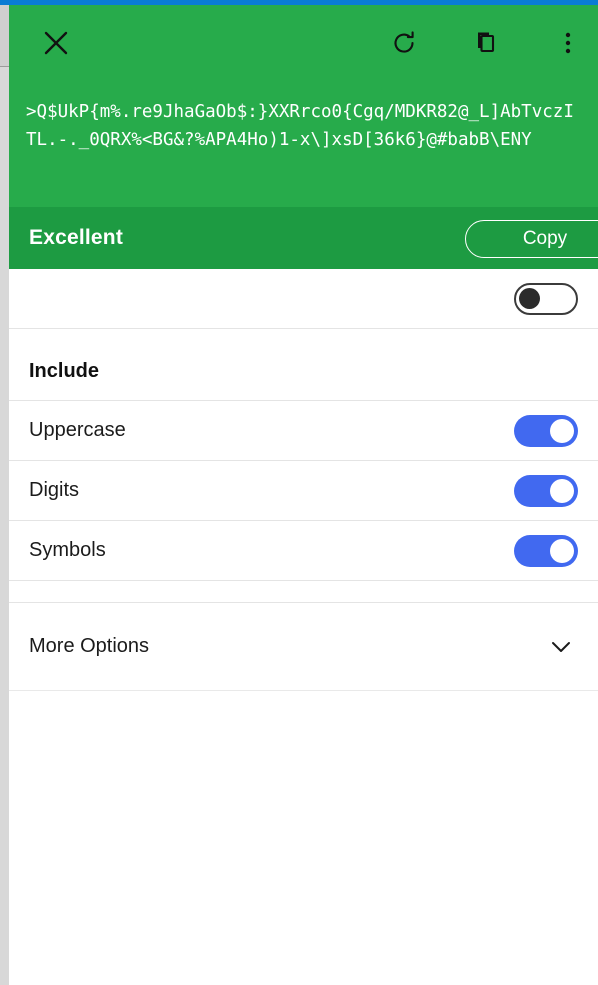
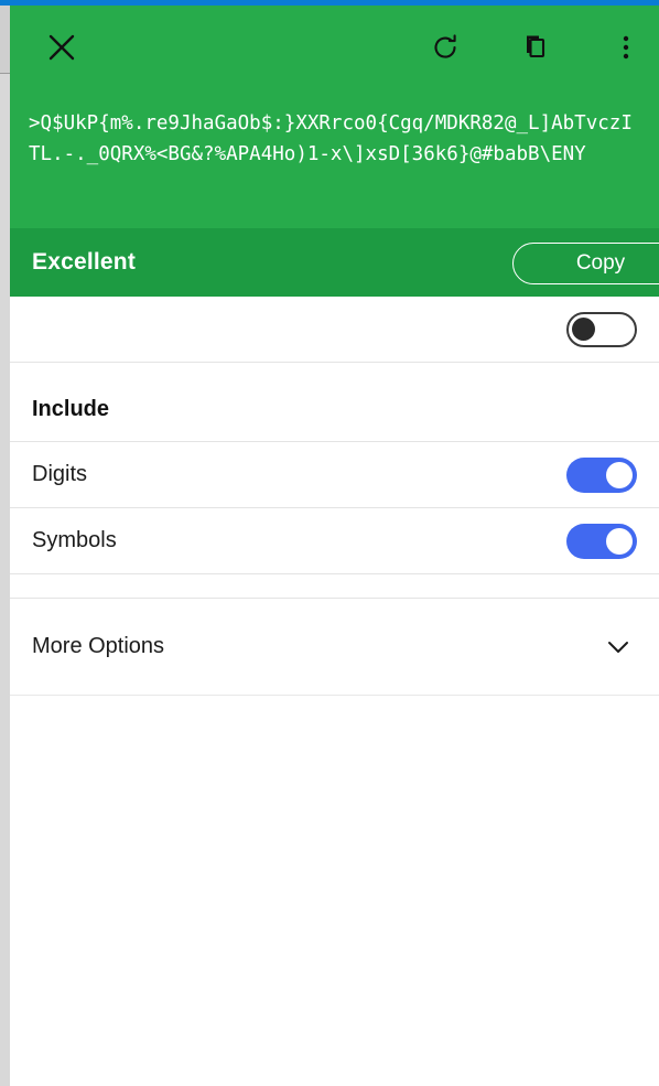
  >Q$UkP{m%.re9JhaGaOb$:}XXRrco0{Cgq/MDKR82@_L]AbTvczITL.-._0QRX%<BG&?%APA4Ho)1-x\]xsD[36k6}@#babB\ENY
  Excellent
  Copy
  Include
- Uppercase
  Digits
  Symbols
  More Options
